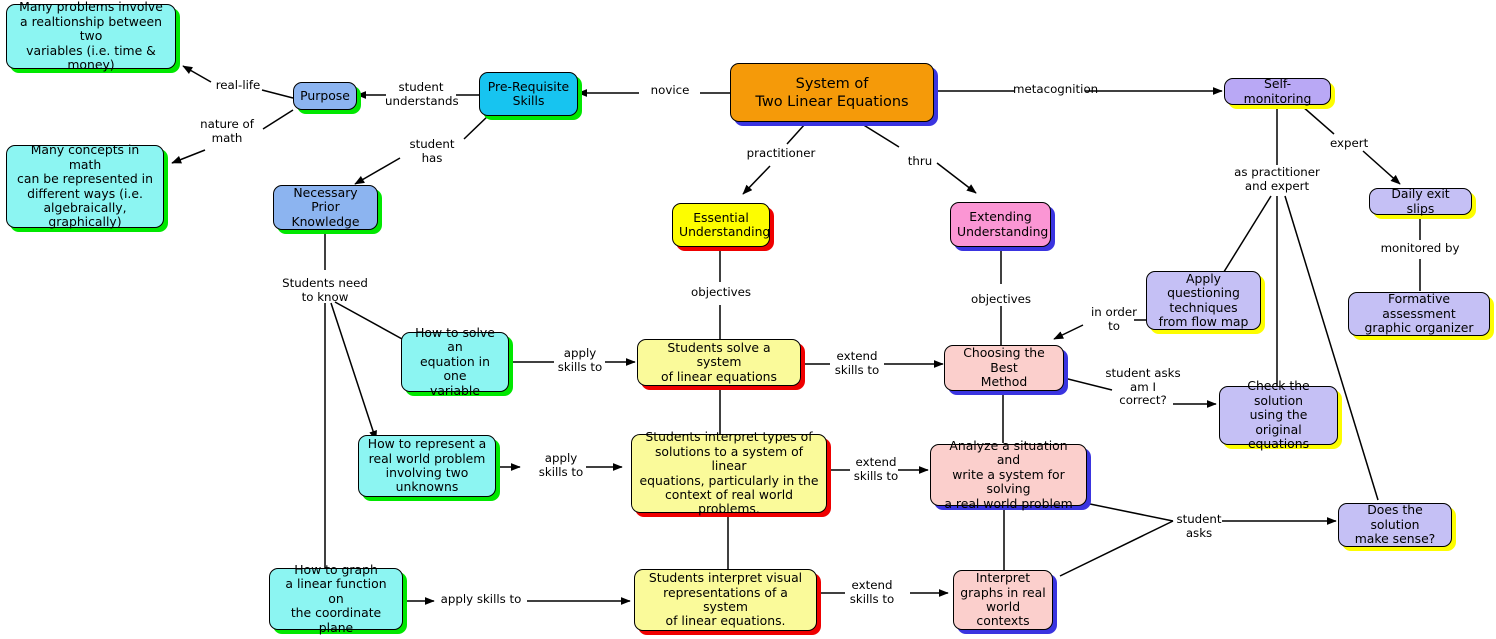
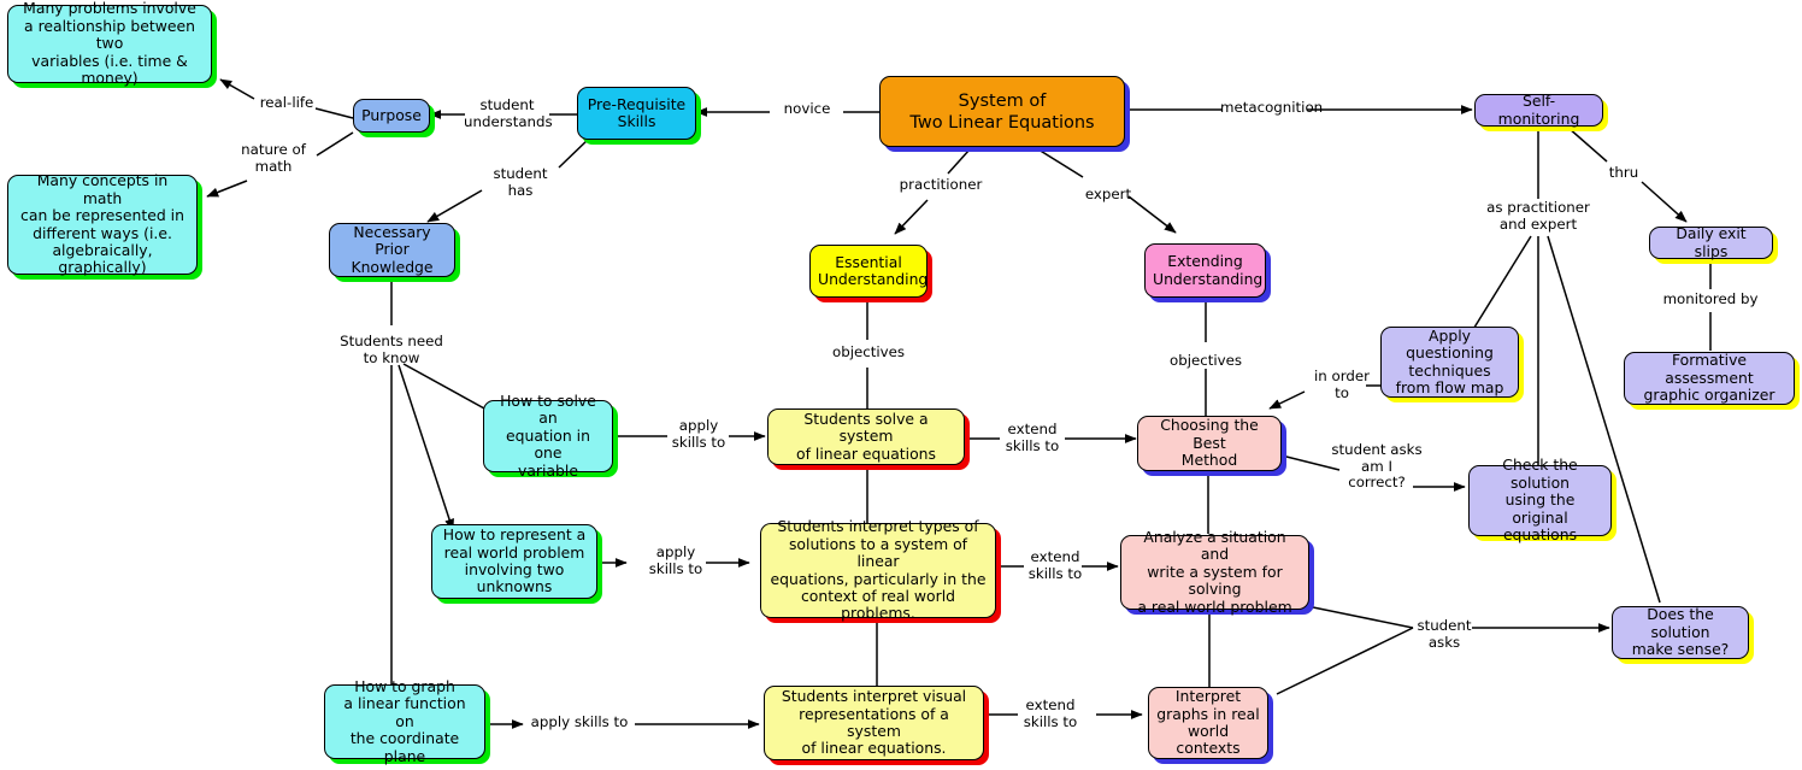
  Many problems involve
  a realtionship between two
  variables (i.e. time & money)
  Many concepts in math
  can be represented in
  different ways (i.e.
  algebraically, graphically)
  Purpose
  Pre-Requisite
  Skills
  Necessary Prior
  Knowledge
  System of
  Two Linear Equations
  Essential
  Understanding
  Extending
  Understanding
  Self-monitoring
  Daily exit slips
  Formative assessment
  graphic organizer
  Apply questioning
  techniques
  from flow map
  Check the solution
  using the original
  equations
  Does the solution
  make sense?
  How to solve an
  equation in one
  variable
  How to represent a
  real world problem
  involving two unknowns
  How to graph
  a linear function on
  the coordinate plane
  Students solve a system
  of linear equations
  Students interpret types of
  solutions to a system of linear
  equations, particularly in the
  context of real world problems.
  Students interpret visual
  representations of a system
  of linear equations.
  Choosing the Best
  Method
  Analyze a situation and
  write a system for solving
  a real world problem
  Interpret
  graphs in real
  world contexts
  real-life
  nature of
  math
  student
  understands
  student has
  novice
  practitioner
- thru
+ expert
  metacognition
- expert
+ thru
  as practitioner
  and expert
  monitored by
  Students need
  to know
  objectives
  objectives
  apply
  skills to
  apply
  skills to
  apply skills to
  extend
  skills to
  extend
  skills to
  extend
  skills to
  in order
  to
  student asks
  am I
  correct?
  student
  asks
